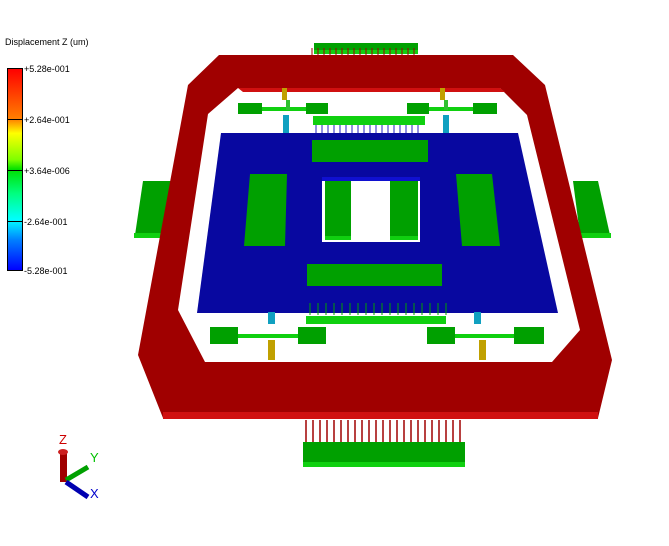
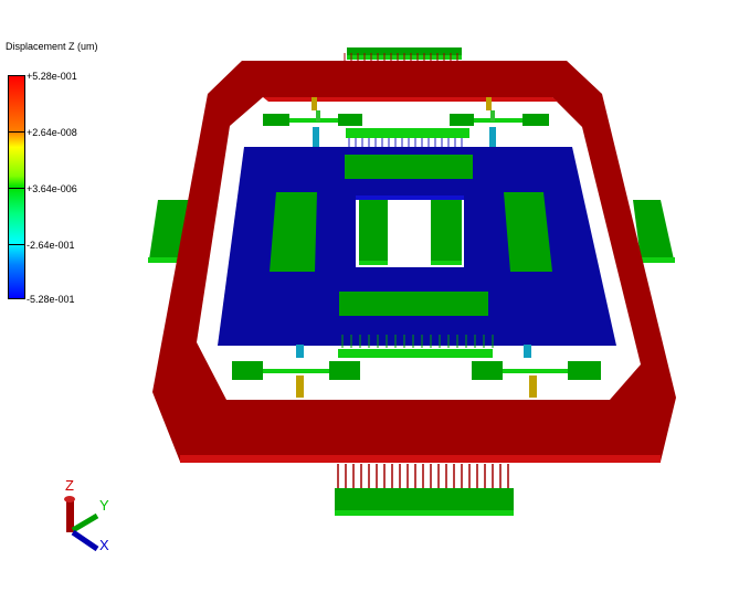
  Displacement Z (um)
  +5.28e-001
- +2.64e-001
+ +2.64e-008
  +3.64e-006
  -2.64e-001
  -5.28e-001
  Z
  Y
  X
